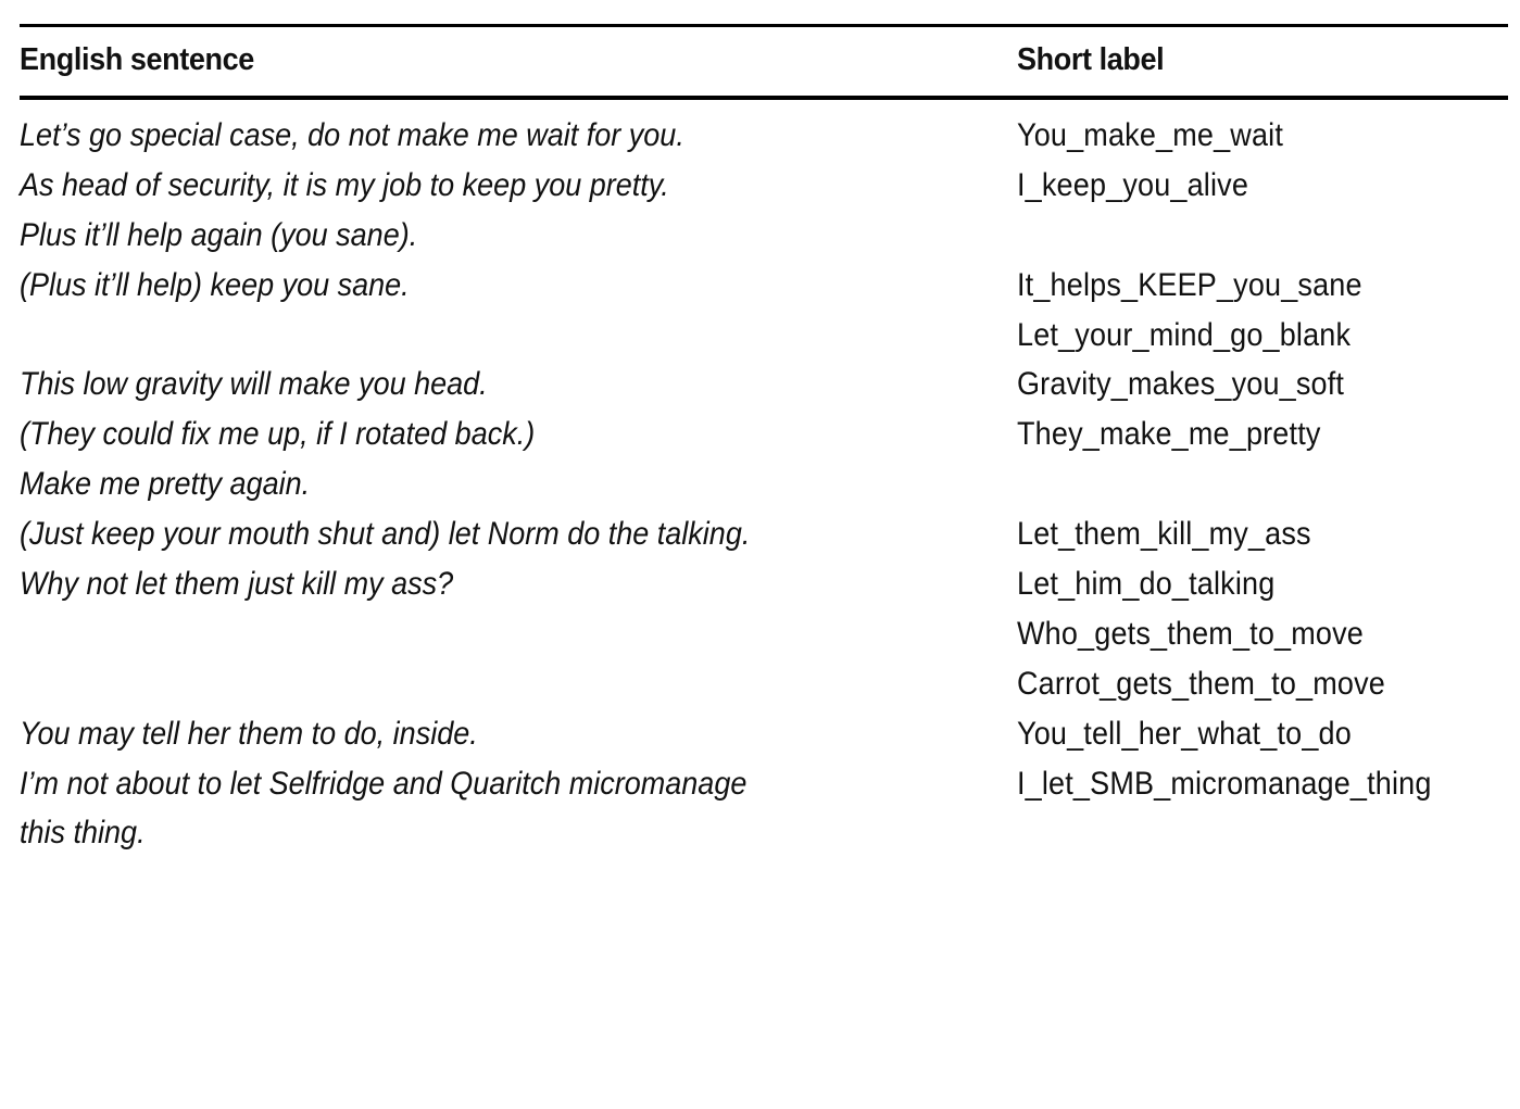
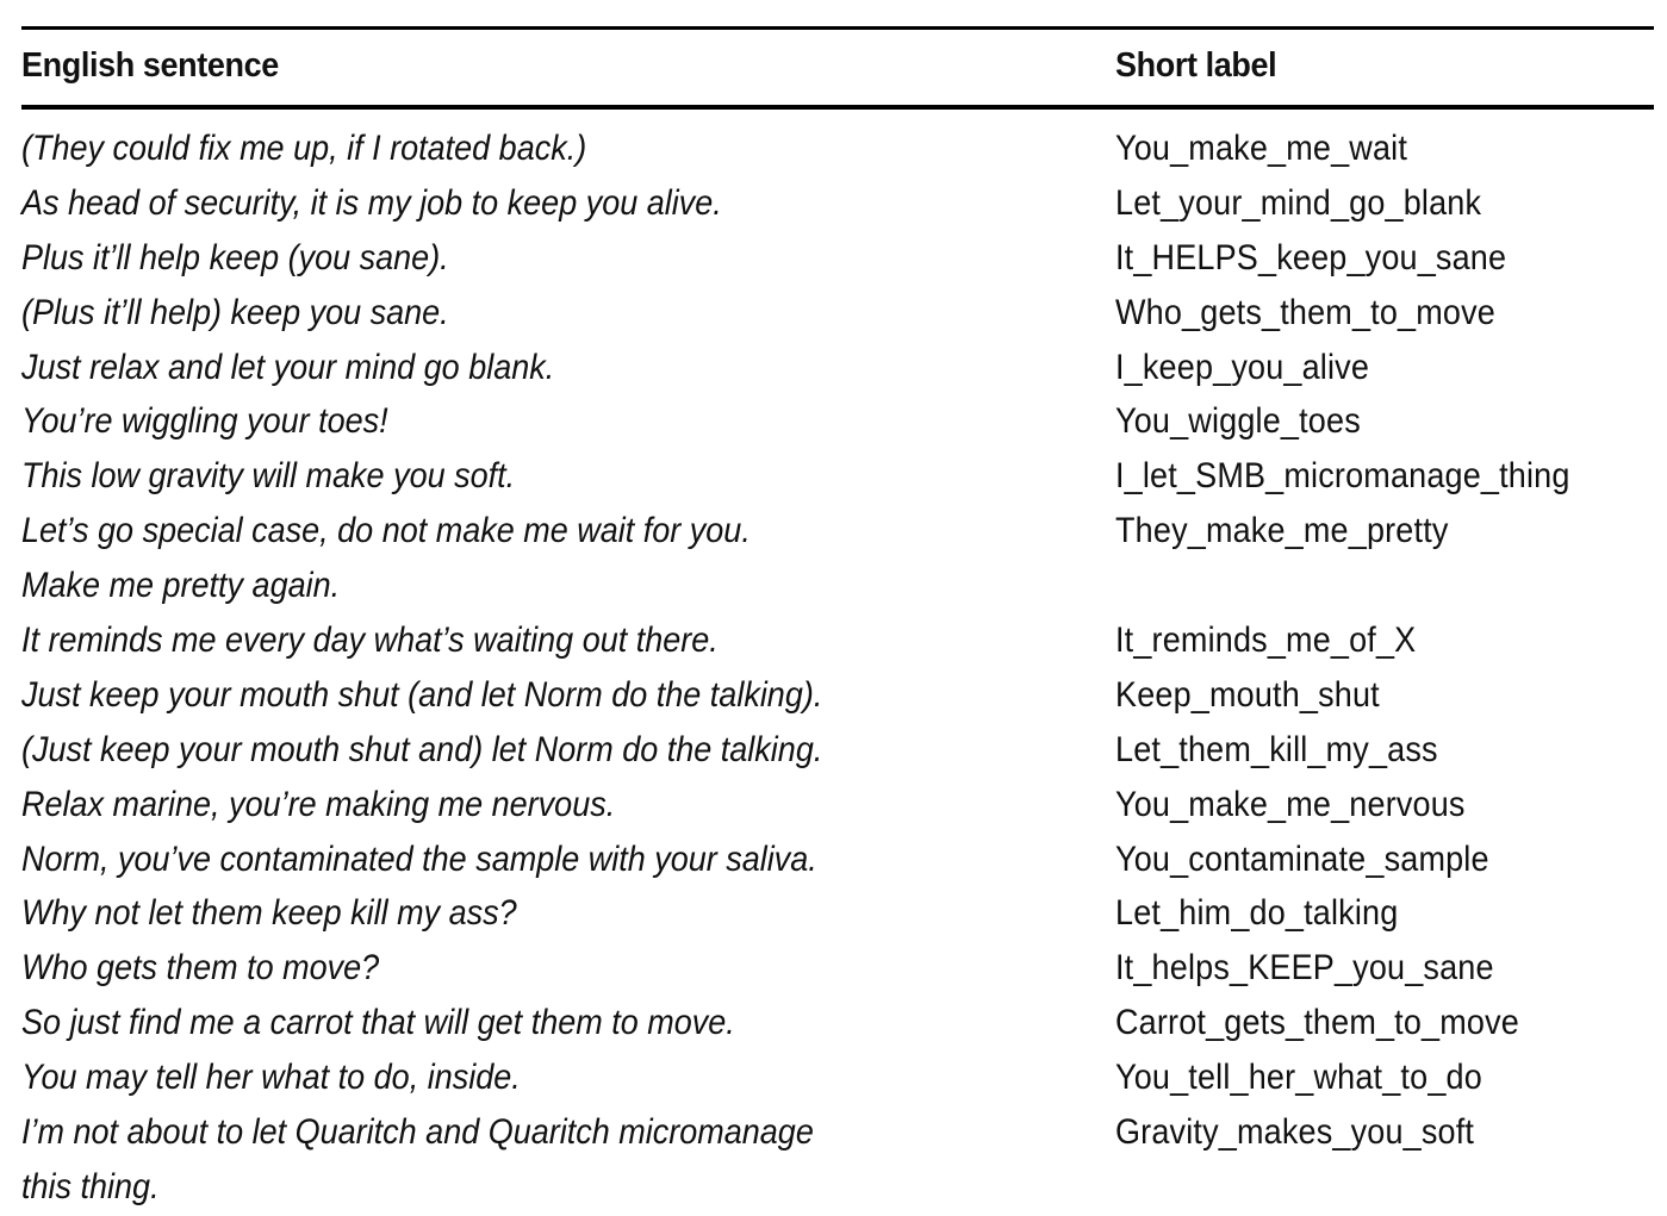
  English sentence
  Short label
- Let’s go special case, do not make me wait for you.
+ (They could fix me up, if I rotated back.)
  You_make_me_wait
- As head of security, it is my job to keep you pretty.
+ As head of security, it is my job to keep you alive.
- I_keep_you_alive
+ Let_your_mind_go_blank
- Plus it’ll help again (you sane).
+ Plus it’ll help keep (you sane).
+ It_HELPS_keep_you_sane
  (Plus it’ll help) keep you sane.
- It_helps_KEEP_you_sane
+ Who_gets_them_to_move
+ Just relax and let your mind go blank.
- Let_your_mind_go_blank
+ I_keep_you_alive
+ You’re wiggling your toes!
+ You_wiggle_toes
- This low gravity will make you head.
+ This low gravity will make you soft.
- Gravity_makes_you_soft
+ I_let_SMB_micromanage_thing
- (They could fix me up, if I rotated back.)
+ Let’s go special case, do not make me wait for you.
  They_make_me_pretty
  Make me pretty again.
+ It reminds me every day what’s waiting out there.
+ It_reminds_me_of_X
+ Just keep your mouth shut (and let Norm do the talking).
+ Keep_mouth_shut
  (Just keep your mouth shut and) let Norm do the talking.
  Let_them_kill_my_ass
+ Relax marine, you’re making me nervous.
+ You_make_me_nervous
+ Norm, you’ve contaminated the sample with your saliva.
+ You_contaminate_sample
- Why not let them just kill my ass?
+ Why not let them keep kill my ass?
  Let_him_do_talking
+ Who gets them to move?
- Who_gets_them_to_move
+ It_helps_KEEP_you_sane
+ So just find me a carrot that will get them to move.
  Carrot_gets_them_to_move
- You may tell her them to do, inside.
+ You may tell her what to do, inside.
  You_tell_her_what_to_do
- I’m not about to let Selfridge and Quaritch micromanage
+ I’m not about to let Quaritch and Quaritch micromanage
- I_let_SMB_micromanage_thing
+ Gravity_makes_you_soft
  this thing.
